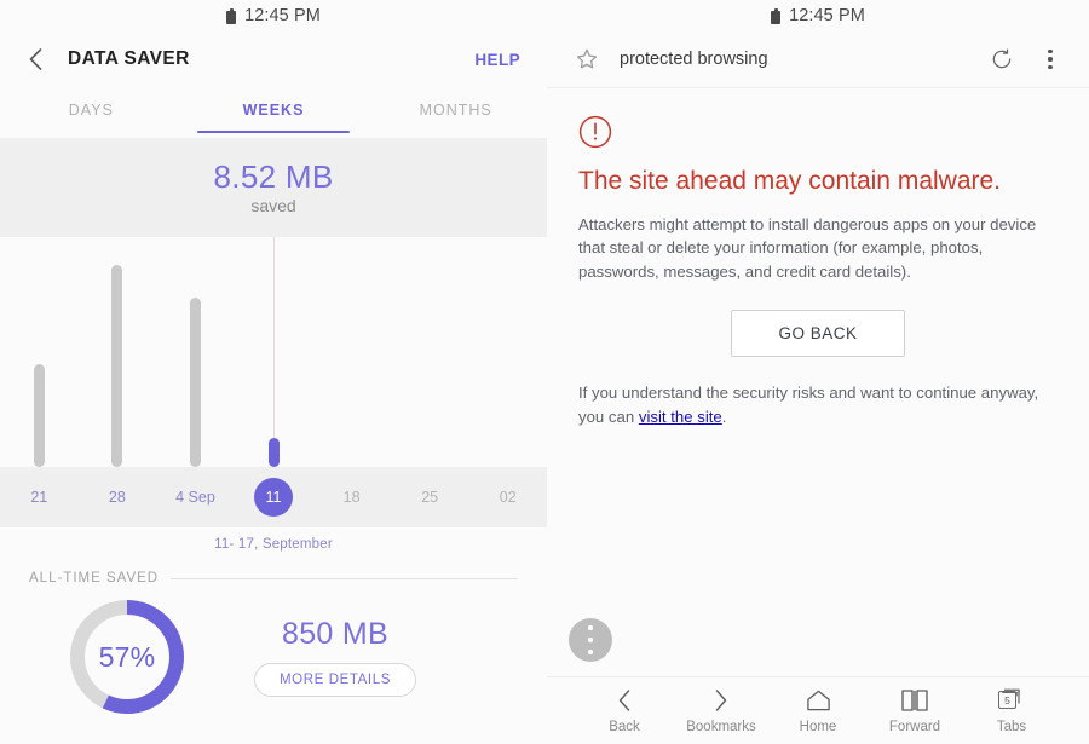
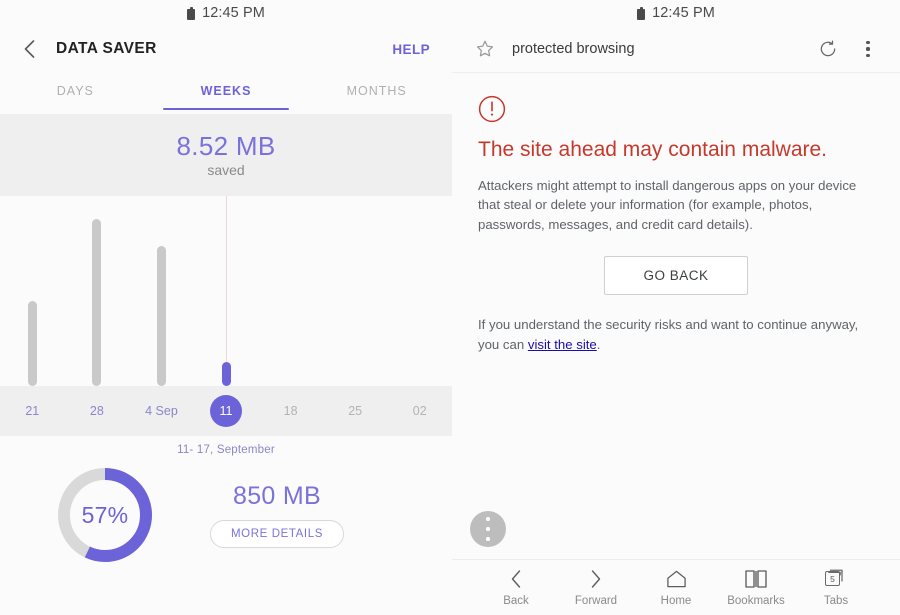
  12:45 PM
  DATA SAVER
  HELP
  DAYS
  WEEKS
  MONTHS
  8.52 MB
  saved
  21
  28
  4 Sep
  11
  18
  25
  02
  11- 17, September
- ALL-TIME SAVED
  57%
  850 MB
  MORE DETAILS
  12:45 PM
  protected browsing
  The site ahead may contain malware.
  Attackers might attempt to install dangerous apps on your device that steal or delete your information (for example, photos, passwords, messages, and credit card details).
  GO BACK
  If you understand the security risks and want to continue anyway, you can visit the site.
  Back
- Bookmarks
+ Forward
  Home
- Forward
+ Bookmarks
  5
  Tabs
